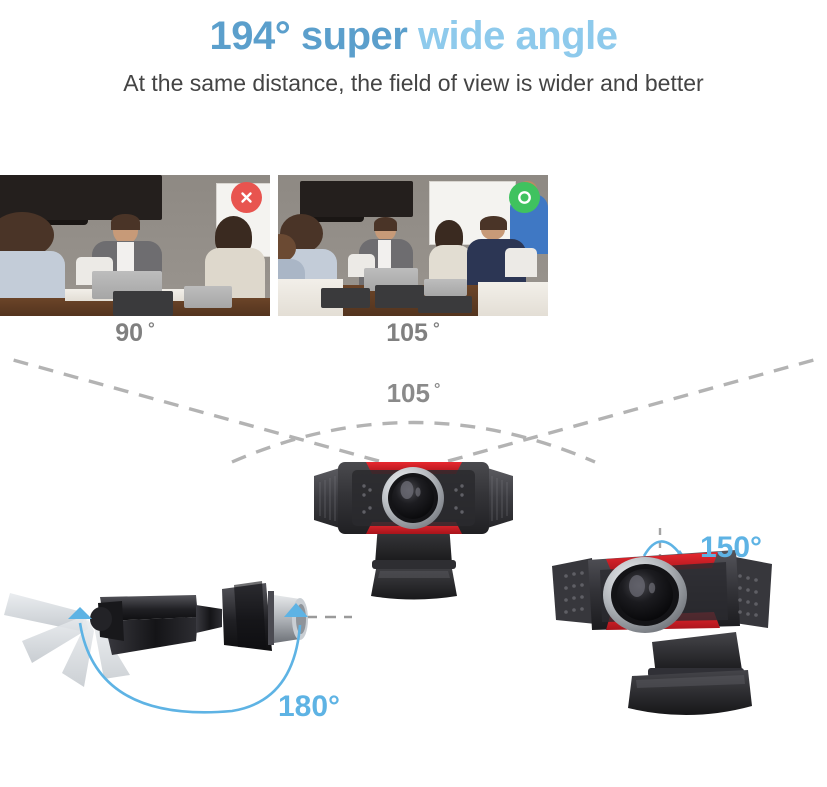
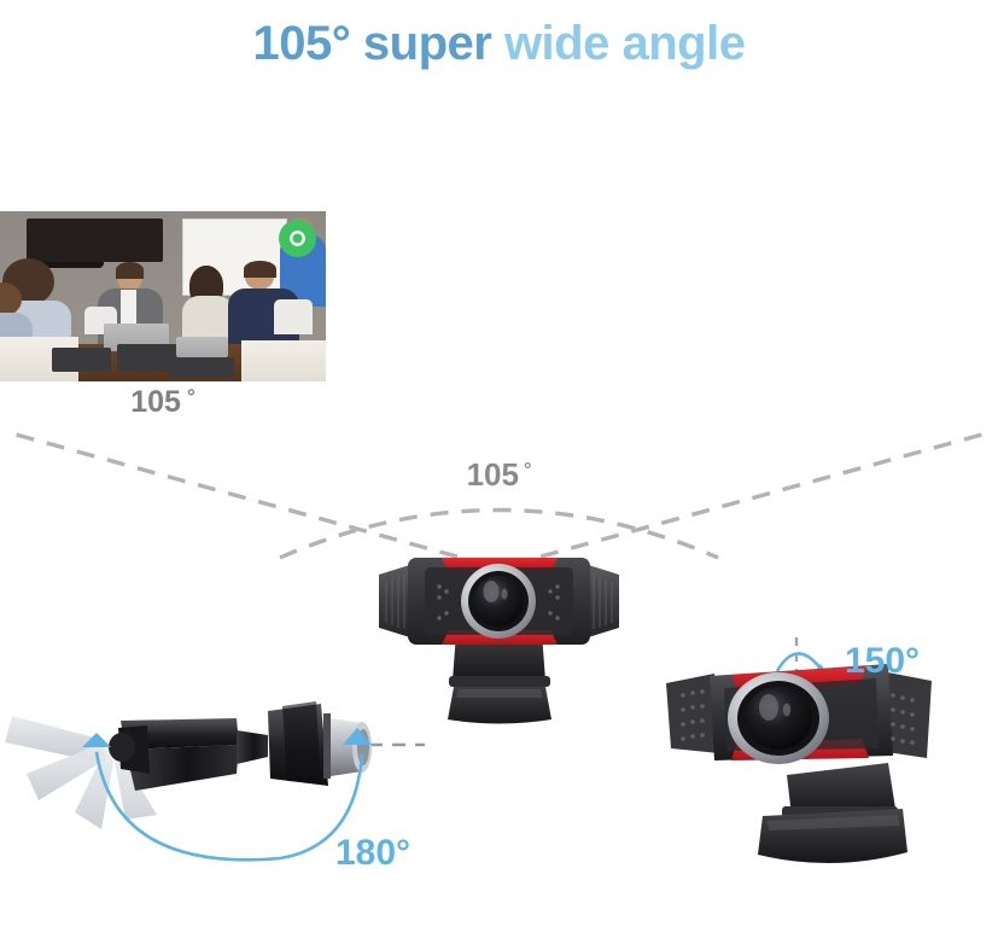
- 194° super wide angle
+ 105° super wide angle
- At the same distance, the field of view is wider and better
- 90 °
  105 °
  105 °
  180°
  150°
